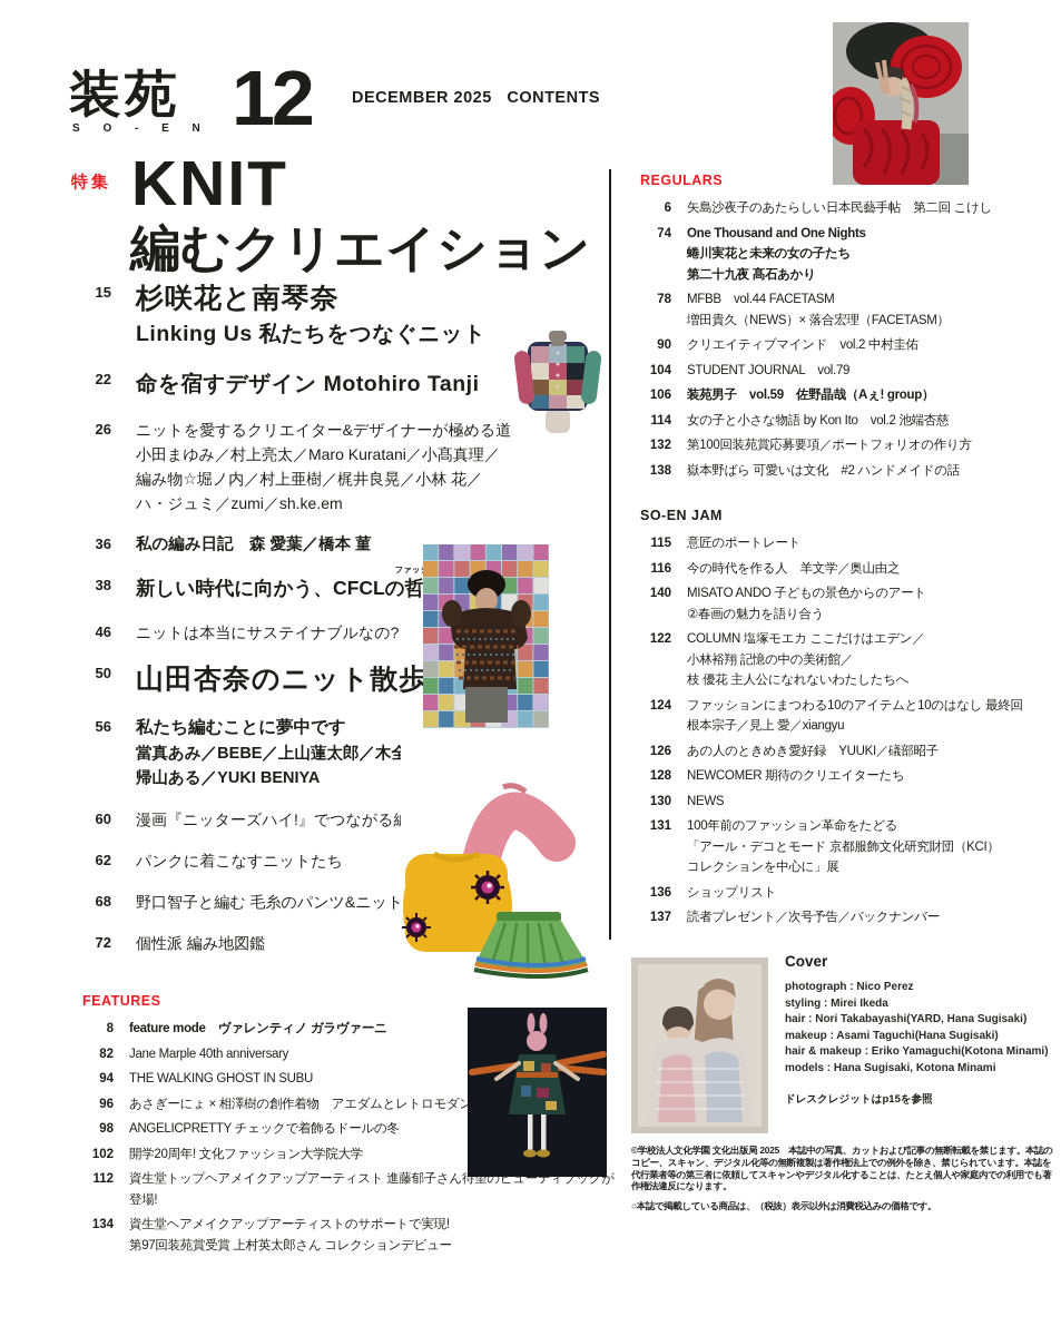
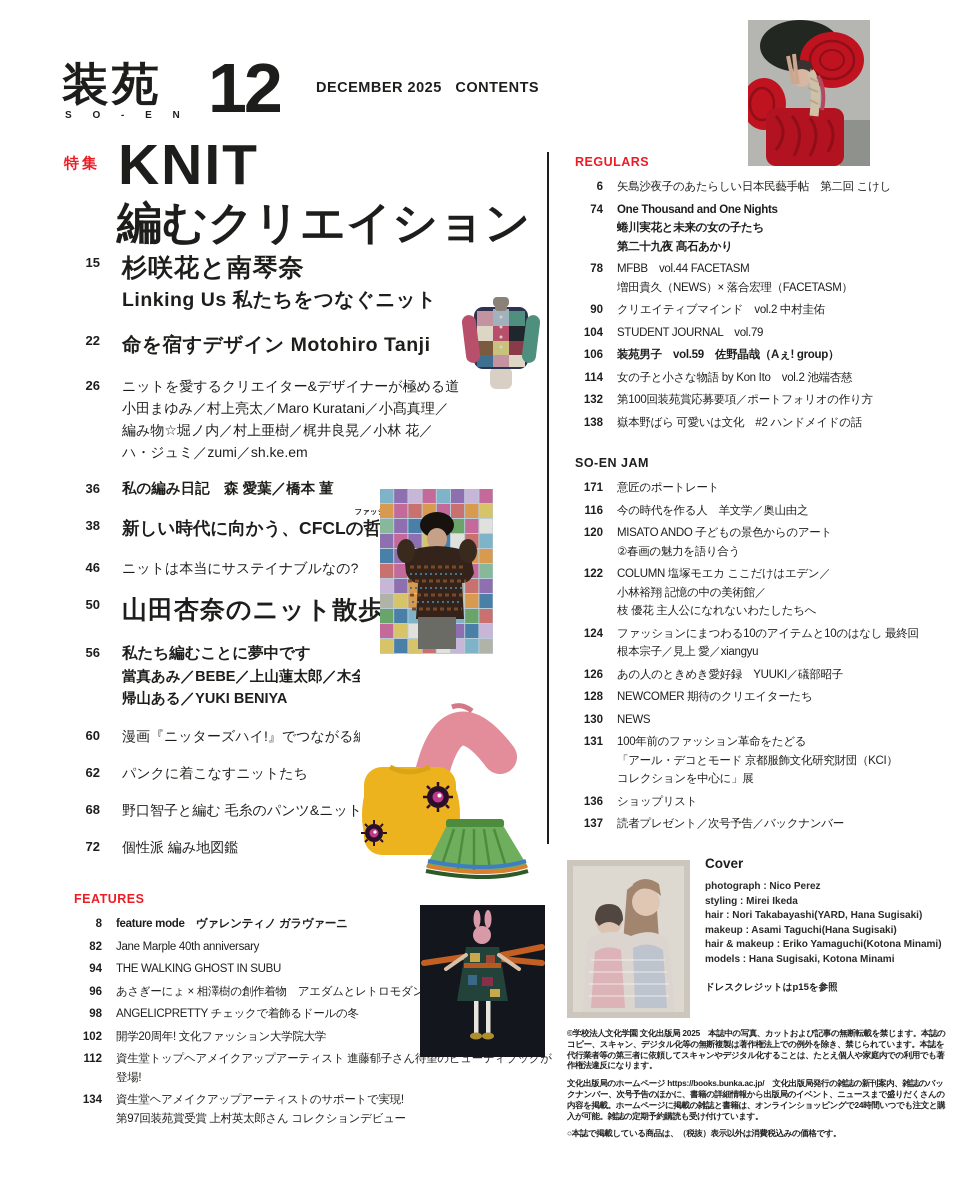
  装苑
  S O - E N
  12
  DECEMBER 2025 CONTENTS
  特集
  KNIT
  編むクリエイション
  15
  杉咲花と南琴奈
  Linking Us 私たちをつなぐニット
  22
  命を宿すデザイン Motohiro Tanji
  26
  ニットを愛するクリエイター&デザイナーが極める道
  小田まゆみ／村上亮太／Maro Kuratani／小髙真理／
  編み物☆堀ノ内／村上亜樹／梶井良晃／小林 花／
  ハ・ジュミ／zumi／sh.ke.em
  36
  私の編み日記 森 愛葉／橋本 菫
  38
  新しい時代に向かう、CFCLの哲
  46
  ニットは本当にサステイナブルなの?
  50
  山田杏奈のニット散歩
  56
  私たち編むことに夢中です
  帰山ある／YUKI BENIYA
  60
  漫画『ニッターズハイ!』でつながる
  62
  パンクに着こなすニットたち
  68
  野口智子と編む 毛糸のパンツ&ニット
  72
  個性派 編み地図鑑
  FEATURES
  8
  feature mode ヴァレンティノ ガラヴァーニ
  82
  Jane Marple 40th anniversary
  94
  THE WALKING GHOST IN SUBU
  96
  あさぎーにょ × 相澤樹の創作着物 アエダムとレトロモダン
  98
  ANGELICPRETTY チェックで着飾るドールの冬
  102
  開学20周年! 文化ファッション大学院大学
  112
  資生堂トップヘアメイクアップアーティスト 進藤郁子さん待望のビューティブックが登場!
  134
  資生堂ヘアメイクアップアーティストのサポートで実現!
  第97回装苑賞受賞 上村英太郎さん コレクションデビュー
  REGULARS
  6
  矢島沙夜子のあたらしい日本民藝手帖 第二回 こけし
  74
  One Thousand and One Nights
  蜷川実花と未来の女の子たち
  第二十九夜 髙石あかり
  78
  MFBB vol.44 FACETASM
  増田貴久（NEWS）× 落合宏理（FACETASM）
  90
  クリエイティブマインド vol.2 中村圭佑
  104
  STUDENT JOURNAL vol.79
  106
  装苑男子 vol.59 佐野晶哉（Aぇ! group）
  114
  女の子と小さな物語 by Kon Ito vol.2 池端杏慈
  132
  第100回装苑賞応募要項／ポートフォリオの作り方
  138
  嶽本野ばら 可愛いは文化 #2 ハンドメイドの話
  SO-EN JAM
- 115
+ 171
  意匠のポートレート
  116
  今の時代を作る人 羊文学／奥山由之
- 140
+ 120
  MISATO ANDO 子どもの景色からのアート
  ②春画の魅力を語り合う
  122
  COLUMN 塩塚モエカ ここだけはエデン／
  小林裕翔 記憶の中の美術館／
  枝 優花 主人公になれないわたしたちへ
  124
  ファッションにまつわる10のアイテムと10のはなし 最終回
  根本宗子／見上 愛／xiangyu
  126
  あの人のときめき愛好録 YUUKI／礒部昭子
  128
  NEWCOMER 期待のクリエイターたち
  130
  NEWS
  131
  100年前のファッション革命をたどる
  「アール・デコとモード 京都服飾文化研究財団（KCI）
  コレクションを中心に」展
  136
  ショップリスト
  137
  読者プレゼント／次号予告／バックナンバー
  Cover
  photograph : Nico Perez
  styling : Mirei Ikeda
  hair : Nori Takabayashi(YARD, Hana Sugisaki)
  makeup : Asami Taguchi(Hana Sugisaki)
  hair & makeup : Eriko Yamaguchi(Kotona Minami)
  models : Hana Sugisaki, Kotona Minami
  ドレスクレジットはp15を参照
  ©学校法人文化学園 文化出版局 2025 本誌中の写真、カットおよび記事の無断転載を禁じます。本誌のコピー、スキャン、デジタル化等の無断複製は著作権法上での例外を除き、禁じられています。本誌を代行業者等の第三者に依頼してスキャンやデジタル化することは、たとえ個人や家庭内での利用でも著作権法違反になります。
+ 文化出版局のホームページ https://books.bunka.ac.jp/ 文化出版局発行の雑誌の新刊案内、雑誌のバックナンバー、次号予告のほかに、書籍の詳細情報から出版局のイベント、ニュースまで盛りだくさんの内容を掲載。ホームページに掲載の雑誌と書籍は、オンラインショッピングで24時間いつでも注文と購入が可能。雑誌の定期予約購読も受け付けています。
  ○本誌で掲載している商品は、（税抜）表示以外は消費税込みの価格です。
